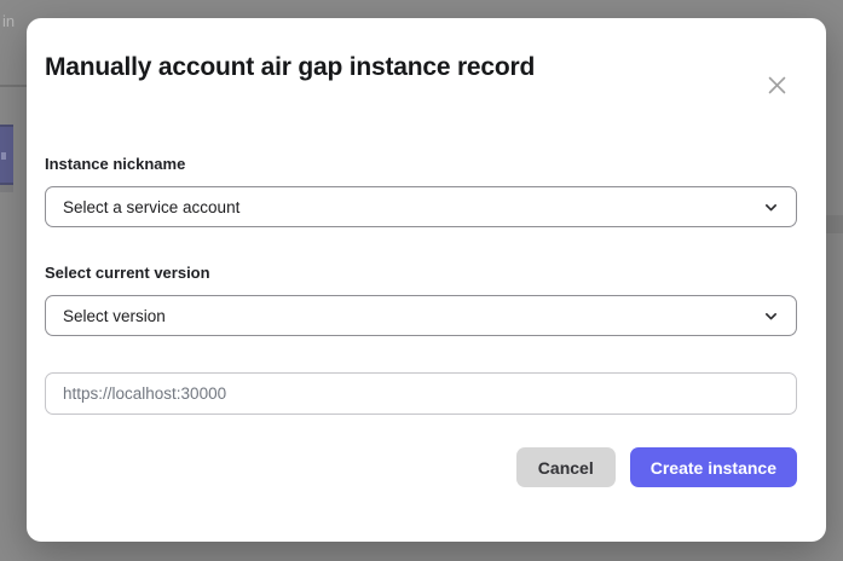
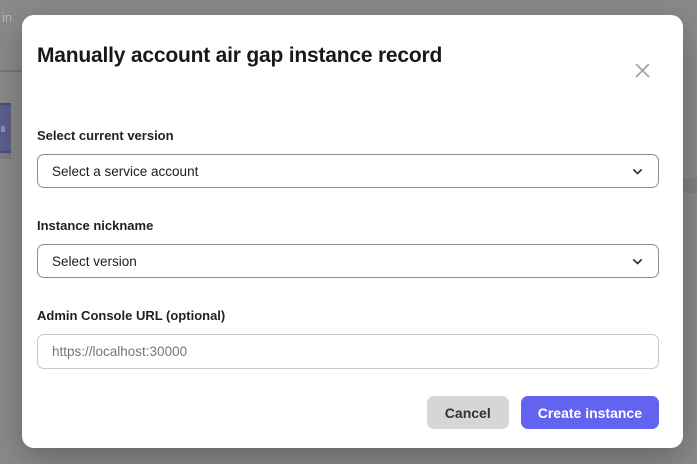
  in
  Manually account air gap instance record
- Instance nickname
+ Select current version
  Select a service account
- Select current version
+ Instance nickname
  Select version
+ Admin Console URL (optional)
  https://localhost:30000
  Cancel
  Create instance
